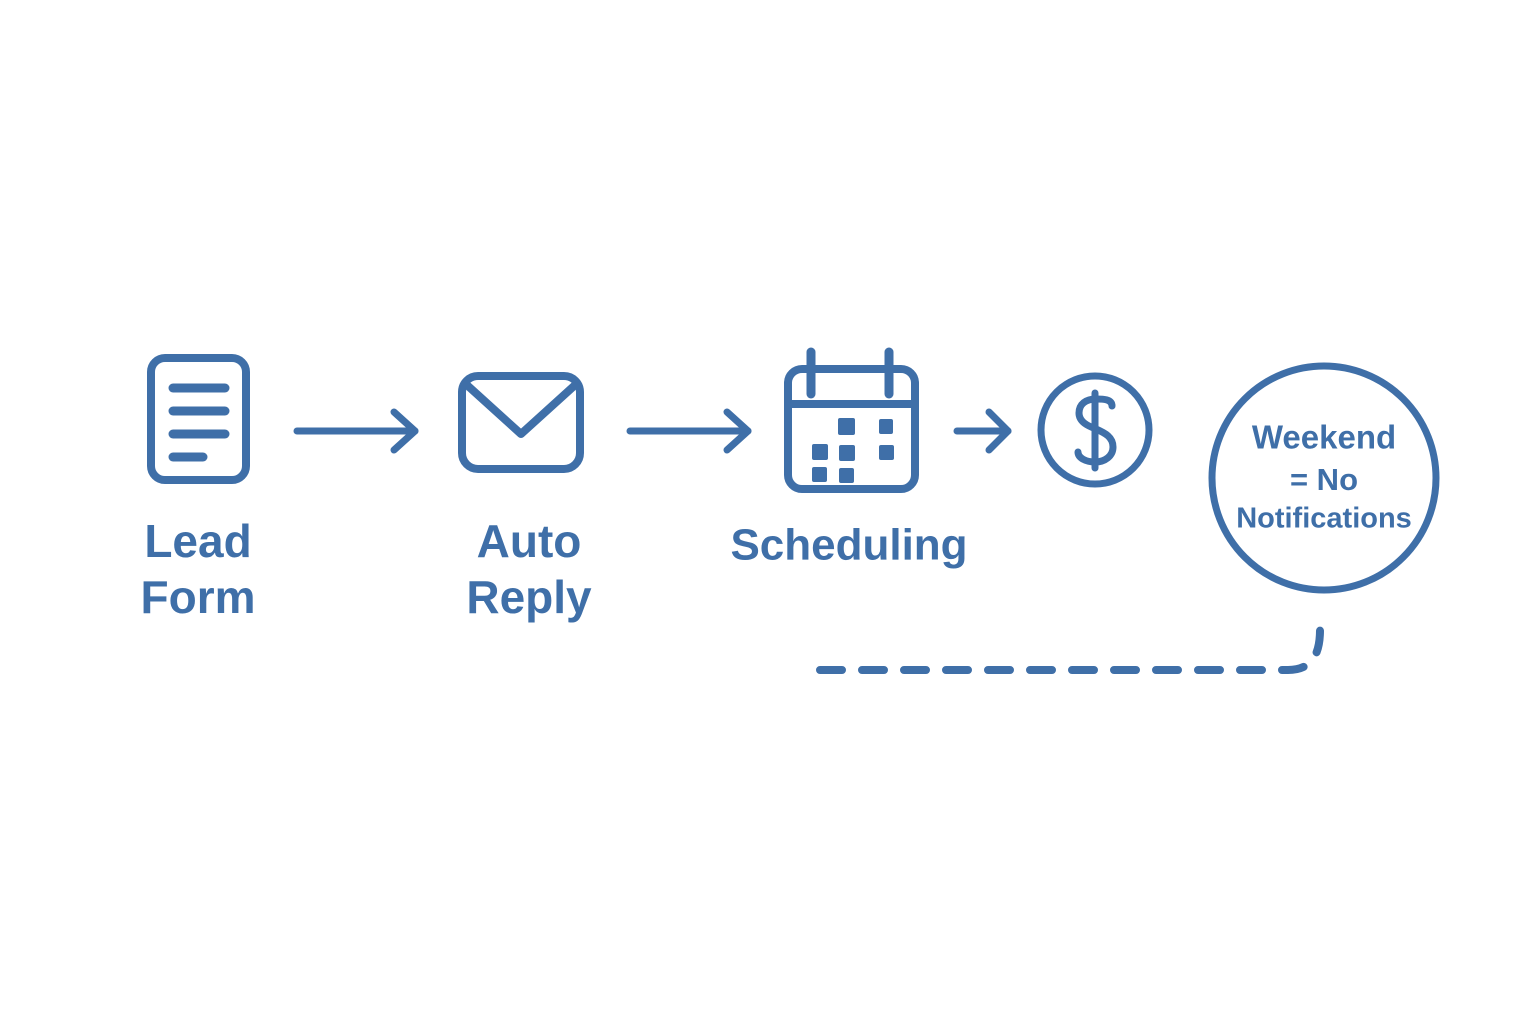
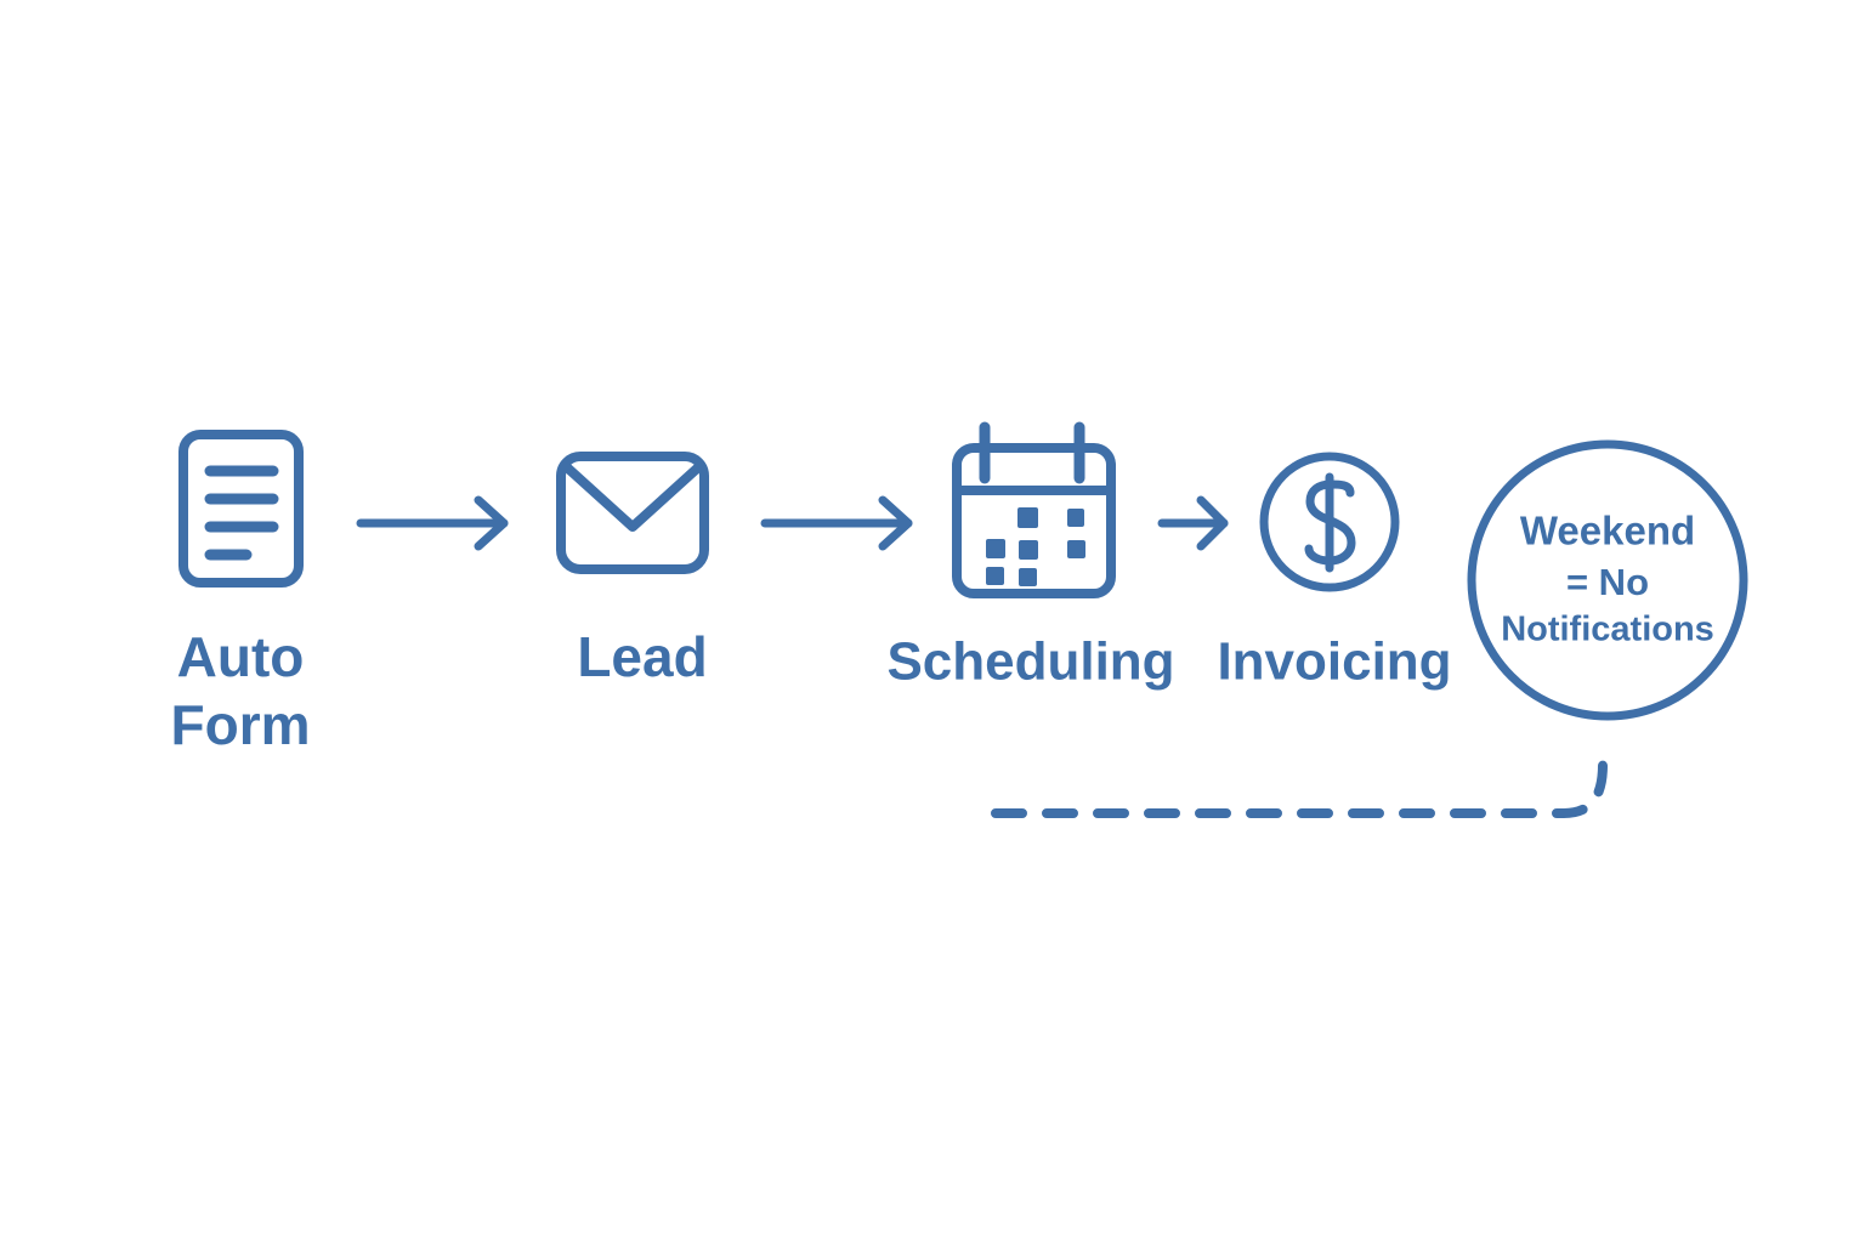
- Lead
+ Auto
  Form
- Auto
+ Lead
- Reply
  Scheduling
+ Invoicing
  Weekend
  = No
  Notifications
